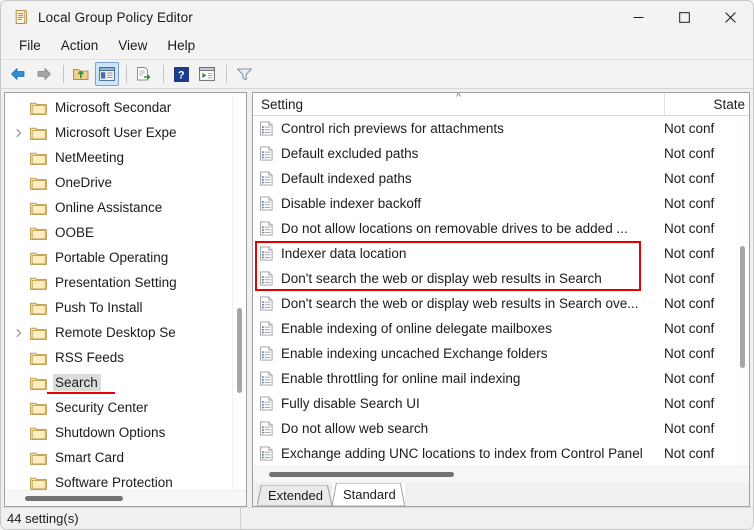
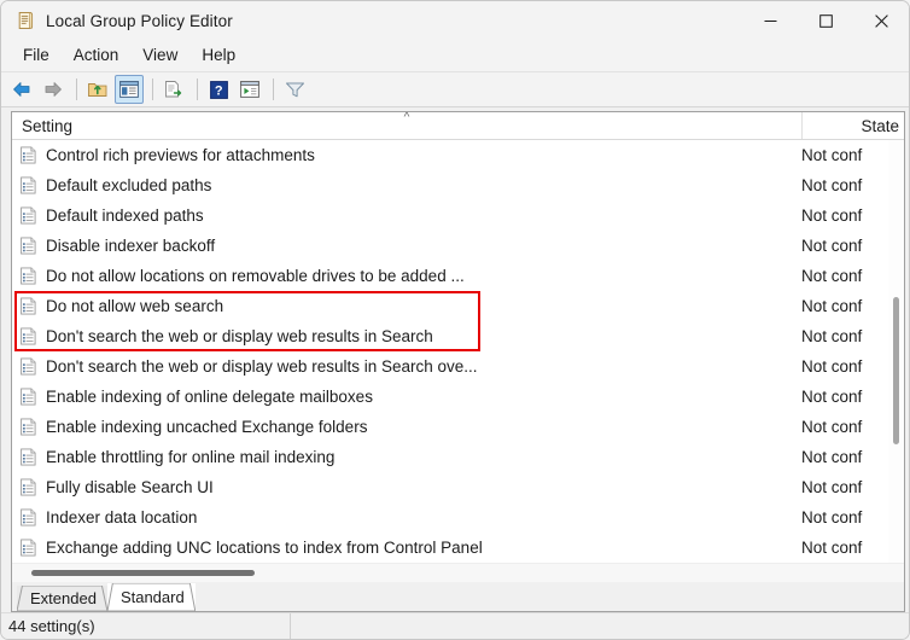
  Local Group Policy Editor
  File
  Action
  View
  Help
  ?
- Microsoft Secondar
- Microsoft User Expe
- NetMeeting
- OneDrive
- Online Assistance
- OOBE
- Portable Operating
- Presentation Setting
- Push To Install
- Remote Desktop Se
- RSS Feeds
- Search
- Security Center
- Shutdown Options
- Smart Card
- Software Protection
  Setting
  ^
  State
  Control rich previews for attachments
  Not conf
  Default excluded paths
  Not conf
  Default indexed paths
  Not conf
  Disable indexer backoff
  Not conf
  Do not allow locations on removable drives to be added ...
  Not conf
- Indexer data location
+ Do not allow web search
  Not conf
  Don't search the web or display web results in Search
  Not conf
  Don't search the web or display web results in Search ove...
  Not conf
  Enable indexing of online delegate mailboxes
  Not conf
  Enable indexing uncached Exchange folders
  Not conf
  Enable throttling for online mail indexing
  Not conf
  Fully disable Search UI
  Not conf
- Do not allow web search
+ Indexer data location
  Not conf
  Exchange adding UNC locations to index from Control Panel
  Not conf
  Extended
  Standard
  44 setting(s)
